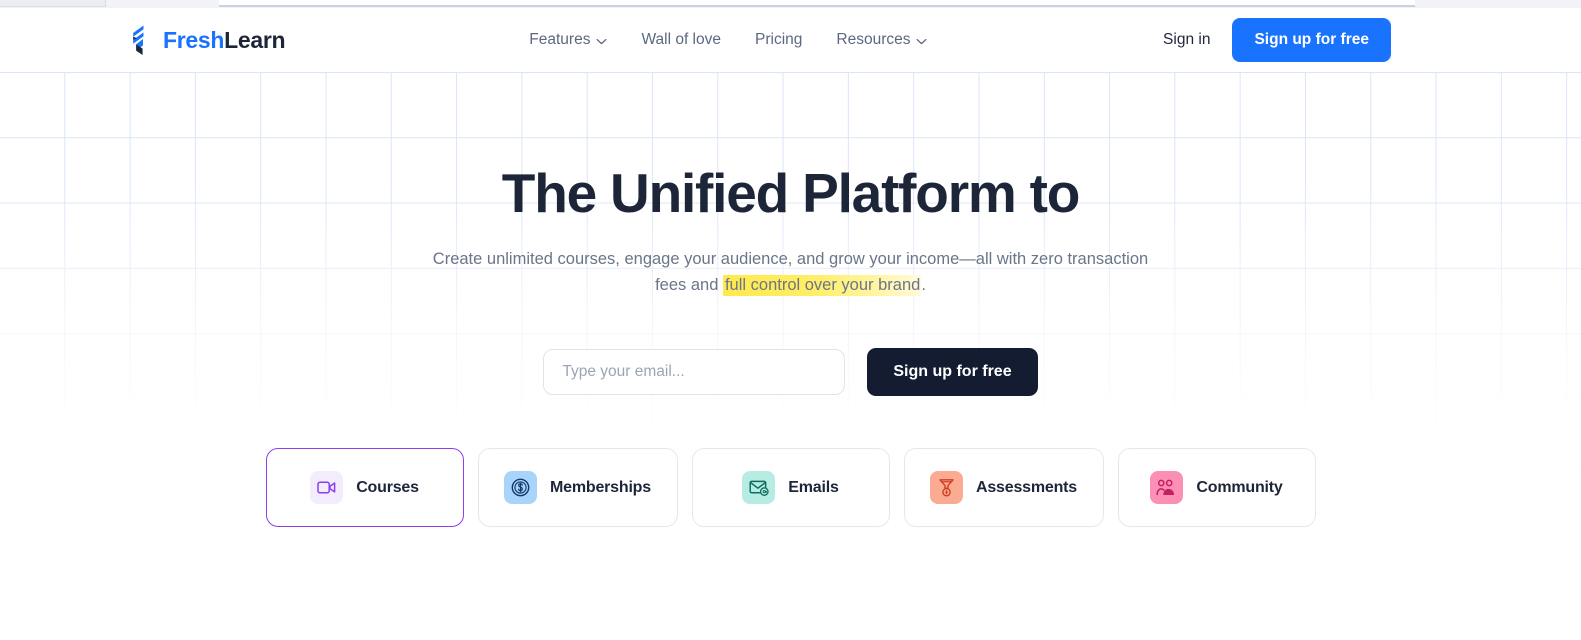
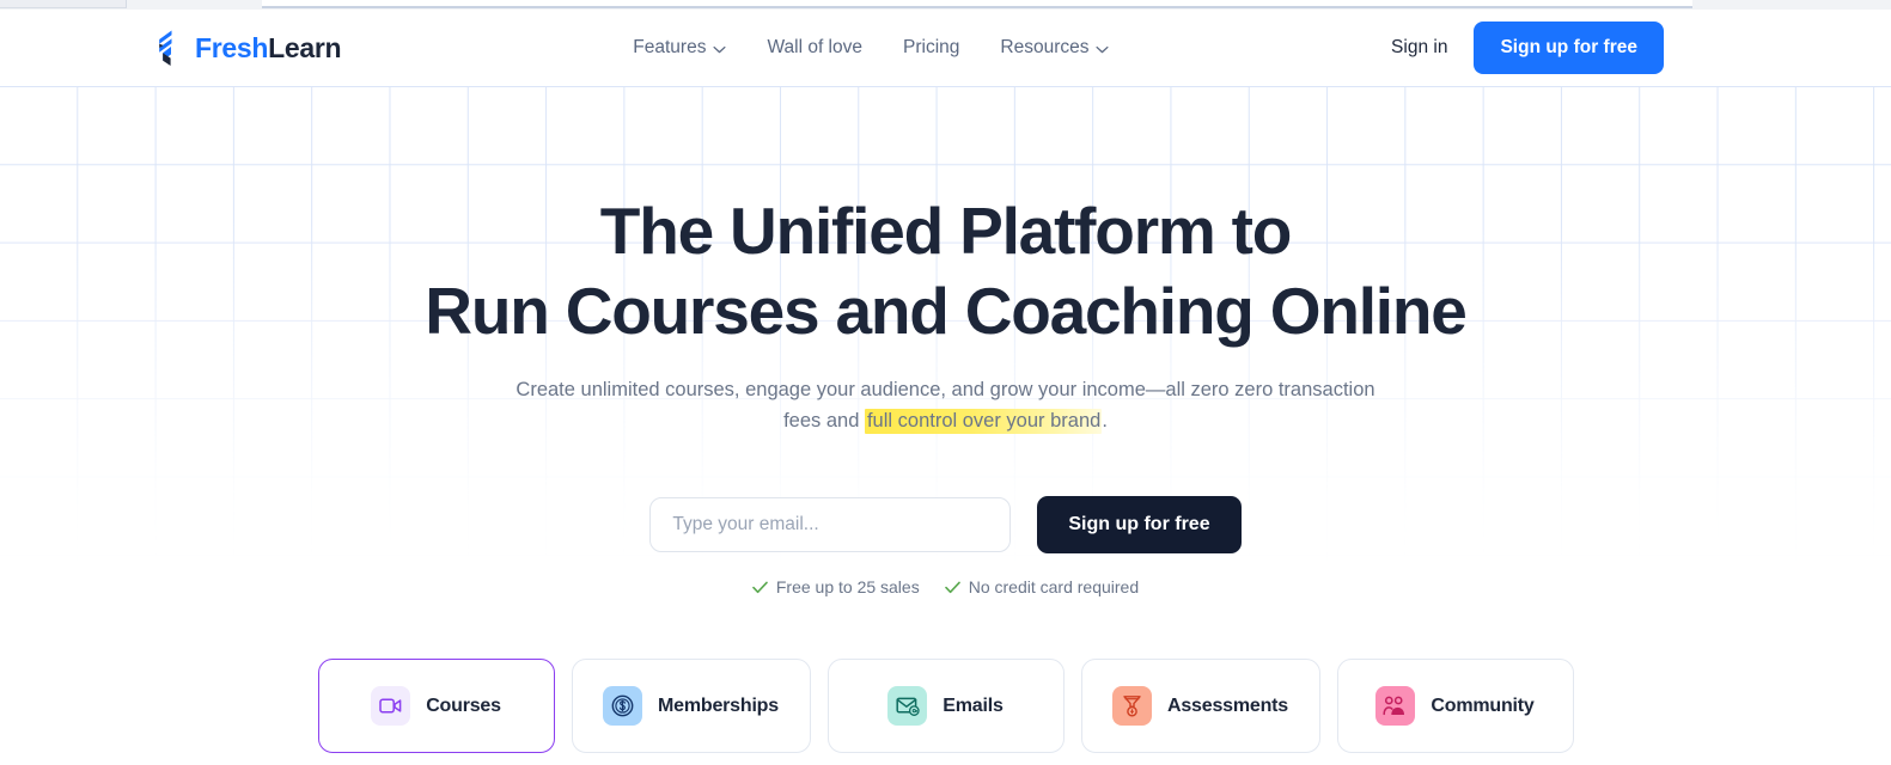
  FreshLearn
  Features
  Wall of love
  Pricing
  Resources
  Sign in
  Sign up for free
  The Unified Platform to
+ Run Courses and Coaching Online
- Create unlimited courses, engage your audience, and grow your income—all with zero transaction fees and full control over your brand.
+ Create unlimited courses, engage your audience, and grow your income—all zero zero transaction fees and full control over your brand.
  Type your email...
  Sign up for free
+ Free up to 25 sales
+ No credit card required
  Courses
  Memberships
  Emails
  Assessments
  Community
